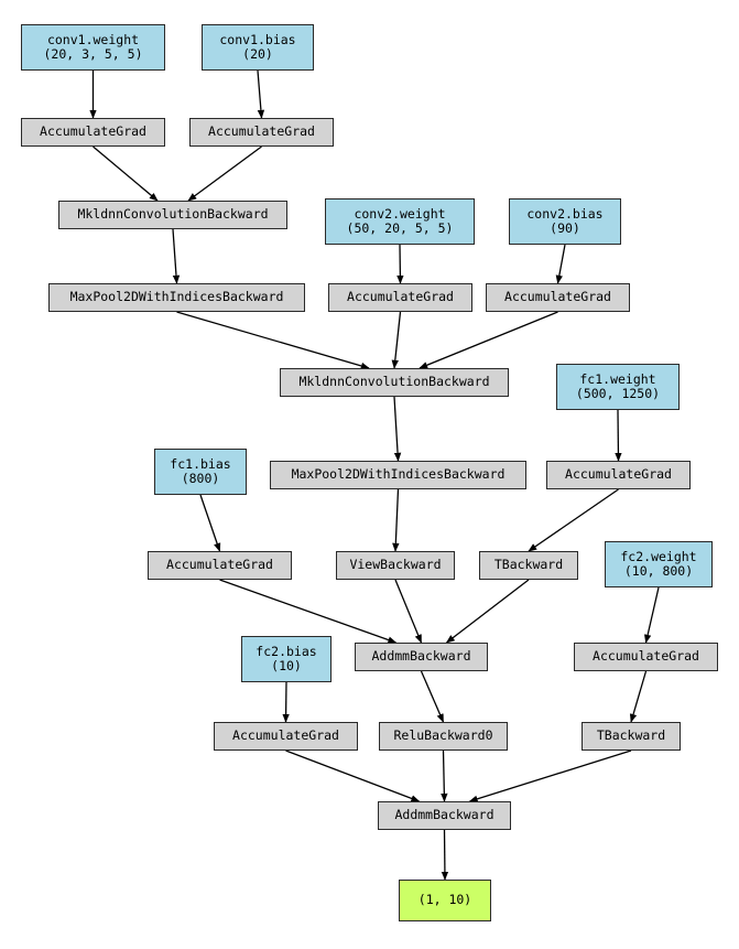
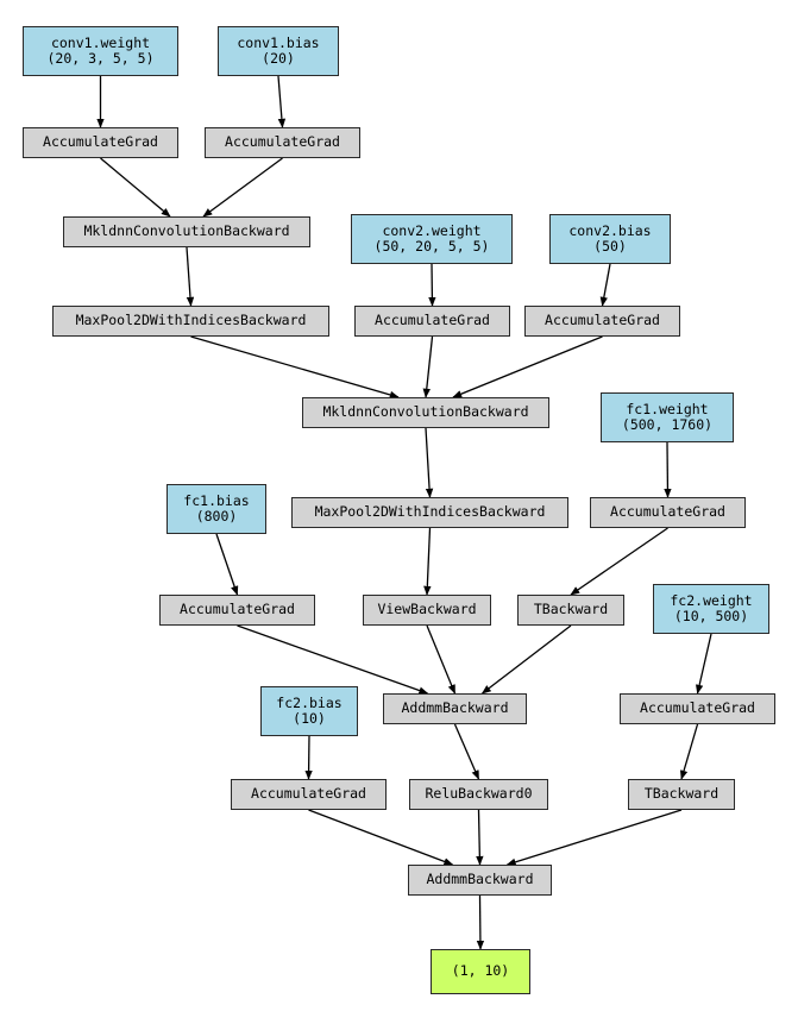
  conv1.weight
  (20, 3, 5, 5)
  conv1.bias
  (20)
  AccumulateGrad
  AccumulateGrad
  MkldnnConvolutionBackward
  conv2.weight
  (50, 20, 5, 5)
  conv2.bias
- (90)
+ (50)
  MaxPool2DWithIndicesBackward
  AccumulateGrad
  AccumulateGrad
  MkldnnConvolutionBackward
  fc1.weight
- (500, 1250)
+ (500, 1760)
  fc1.bias
  (800)
  MaxPool2DWithIndicesBackward
  AccumulateGrad
  AccumulateGrad
  ViewBackward
  TBackward
  fc2.weight
- (10, 800)
+ (10, 500)
  fc2.bias
  (10)
  AddmmBackward
  AccumulateGrad
  AccumulateGrad
  ReluBackward0
  TBackward
  AddmmBackward
  (1, 10)
